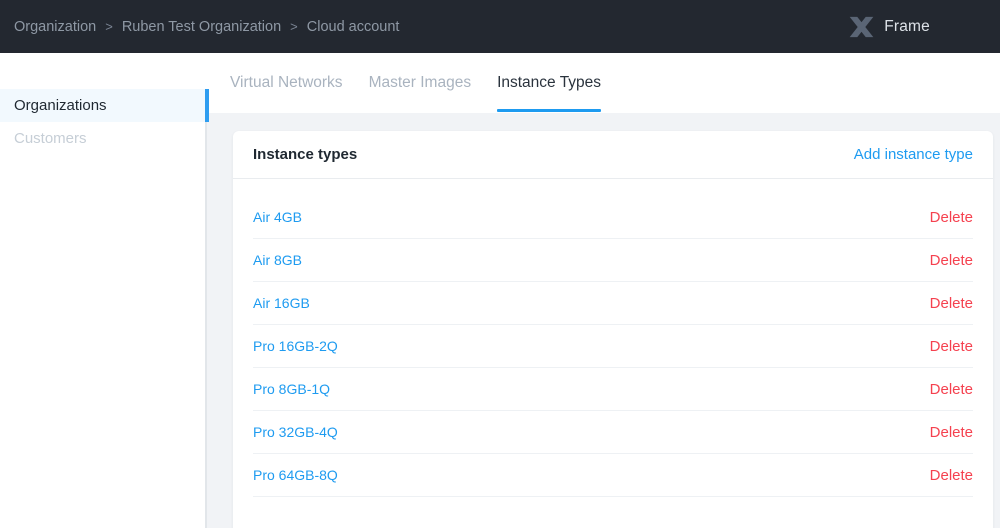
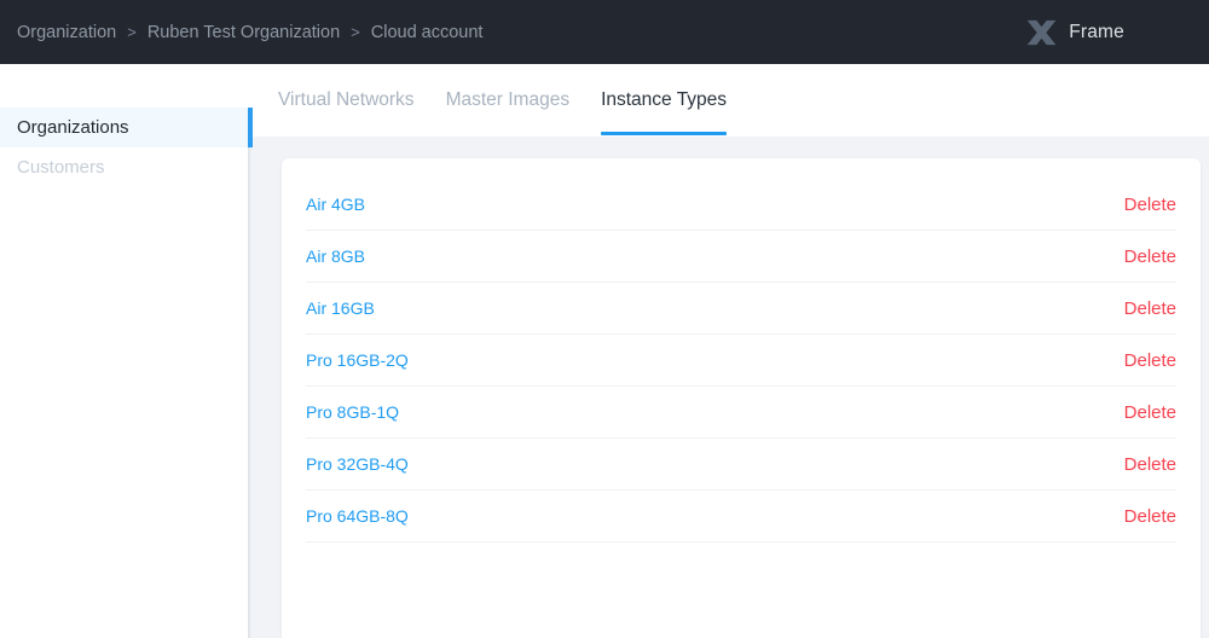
  Organization
  >
  Ruben Test Organization
  >
  Cloud account
  Frame
  Organizations
  Customers
  Virtual Networks
  Master Images
  Instance Types
- Instance types
- Add instance type
  Air 4GB
  Delete
  Air 8GB
  Delete
  Air 16GB
  Delete
  Pro 16GB-2Q
  Delete
  Pro 8GB-1Q
  Delete
  Pro 32GB-4Q
  Delete
  Pro 64GB-8Q
  Delete
